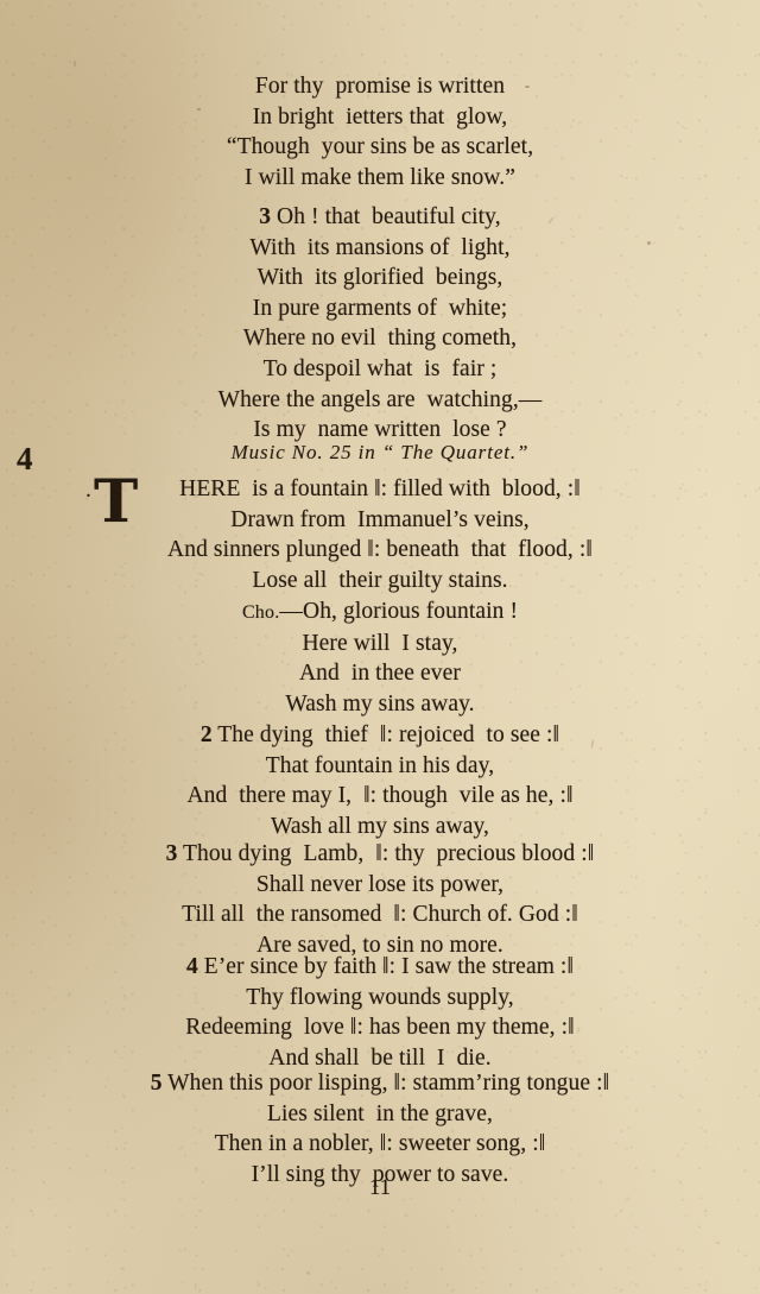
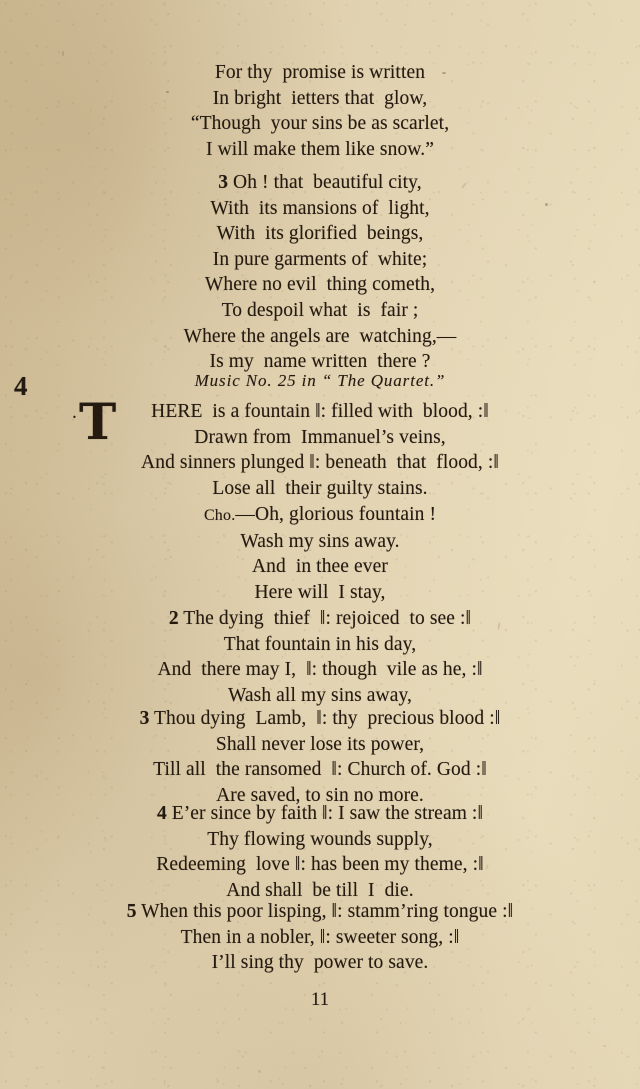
  For thy promise is written
  In bright ietters that glow,
  “Though your sins be as scarlet,
  I will make them like snow.”
  3 Oh ! that beautiful city,
  With its mansions of light,
  With its glorified beings,
  In pure garments of white;
  Where no evil thing cometh,
  To despoil what is fair ;
  Where the angels are watching,—
- Is my name written lose ?
+ Is my name written there ?
  4
  Music No. 25 in “ The Quartet.”
  .
  T
  HERE is a fountain ‖: filled with blood, :‖
  Drawn from Immanuel’s veins,
  And sinners plunged ‖: beneath that flood, :‖
  Lose all their guilty stains.
  Cho.—Oh, glorious fountain !
- Here will I stay,
+ Wash my sins away.
  And in thee ever
- Wash my sins away.
+ Here will I stay,
  2 The dying thief ‖: rejoiced to see :‖
  That fountain in his day,
  And there may I, ‖: though vile as he, :‖
  Wash all my sins away,
  3 Thou dying Lamb, ‖: thy precious blood :‖
  Shall never lose its power,
  Till all the ransomed ‖: Church of. God :‖
  Are saved, to sin no more.
  4 E’er since by faith ‖: I saw the stream :‖
  Thy flowing wounds supply,
  Redeeming love ‖: has been my theme, :‖
  And shall be till I die.
  5 When this poor lisping, ‖: stamm’ring tongue :‖
- Lies silent in the grave,
  Then in a nobler, ‖: sweeter song, :‖
  I’ll sing thy power to save.
  11
